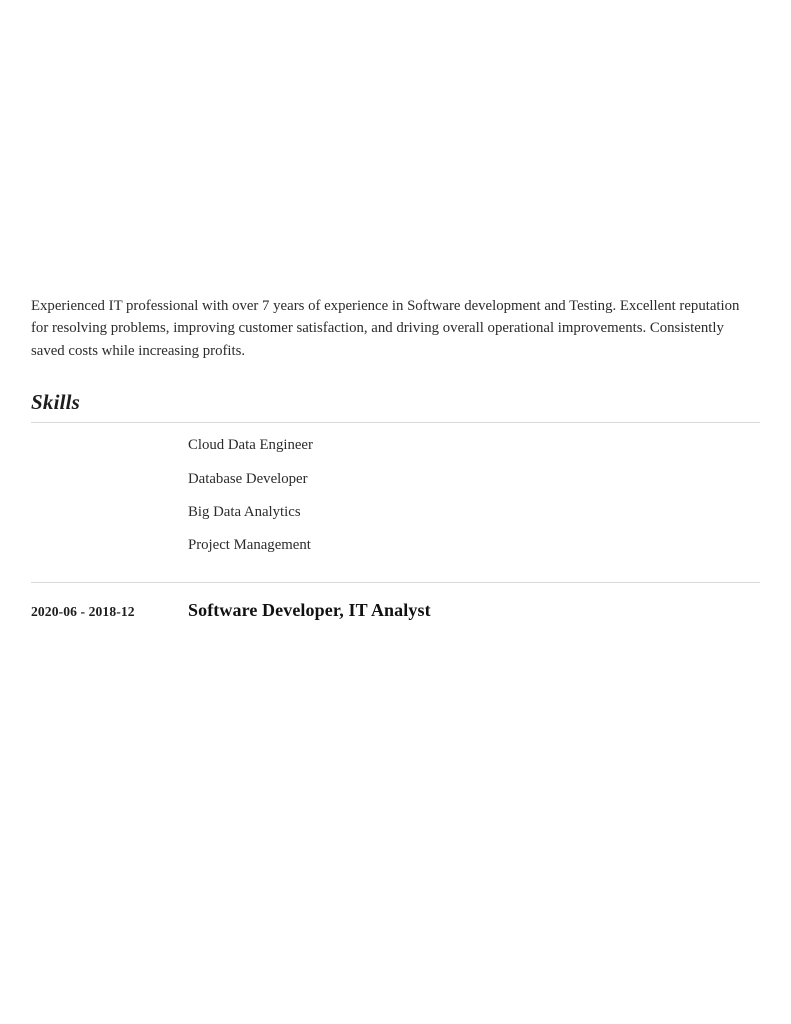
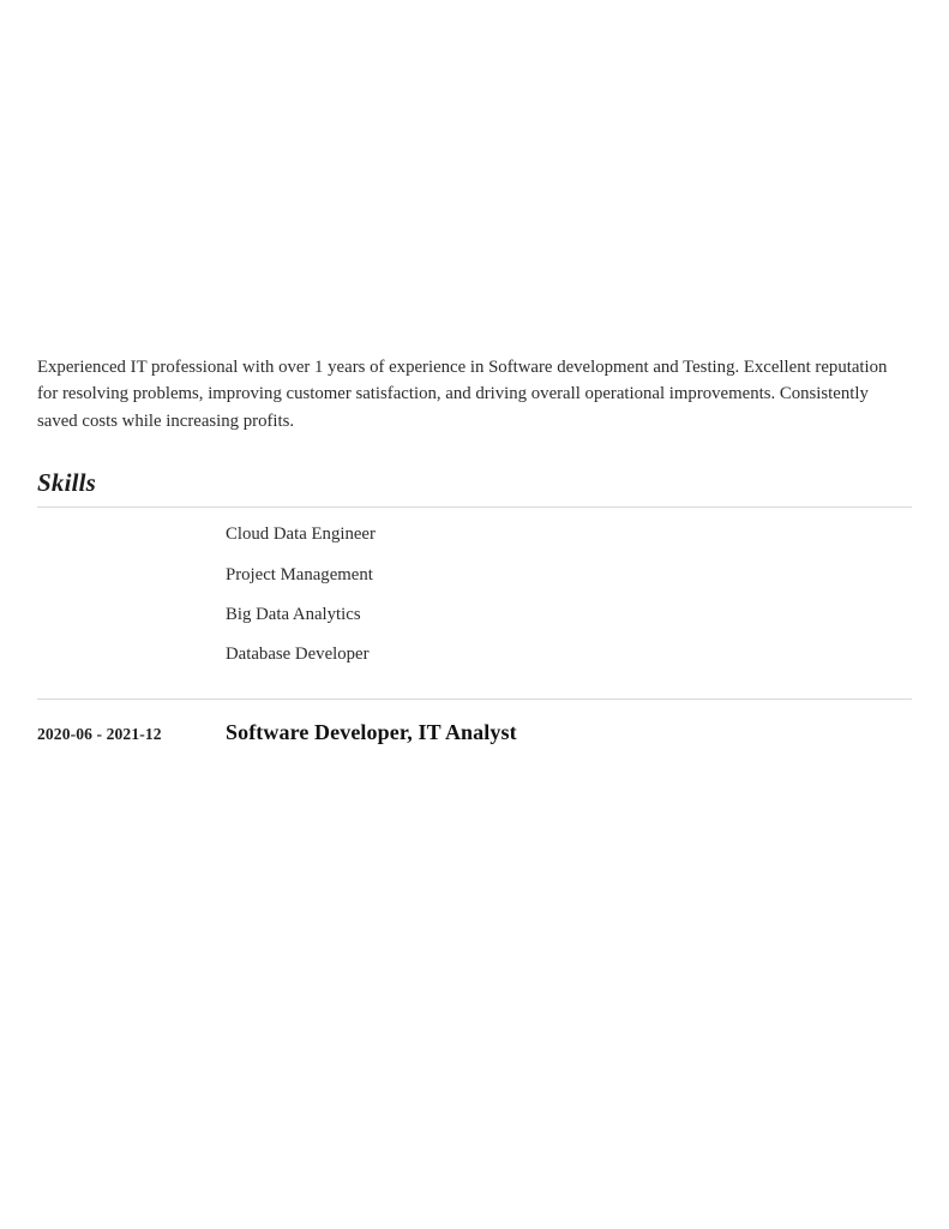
- Experienced IT professional with over 7 years of experience in Software development and Testing. Excellent reputation for resolving problems, improving customer satisfaction, and driving overall operational improvements. Consistently saved costs while increasing profits.
+ Experienced IT professional with over 1 years of experience in Software development and Testing. Excellent reputation for resolving problems, improving customer satisfaction, and driving overall operational improvements. Consistently saved costs while increasing profits.
  Skills
  Cloud Data Engineer
- Database Developer
+ Project Management
  Big Data Analytics
- Project Management
+ Database Developer
- 2020-06 - 2018-12
+ 2020-06 - 2021-12
  Software Developer, IT Analyst
